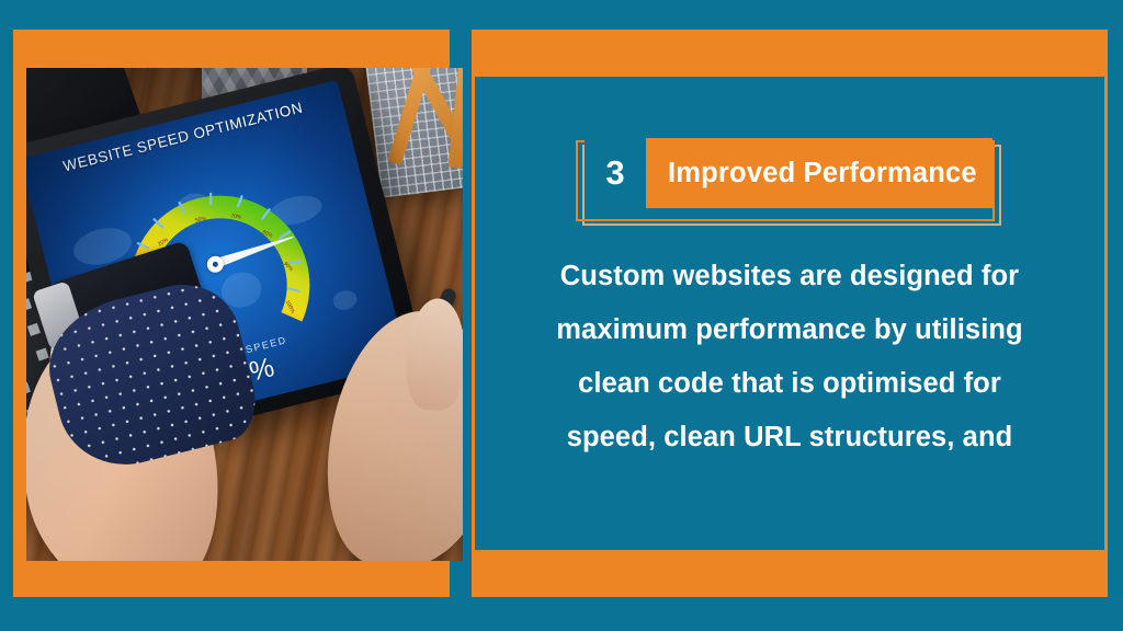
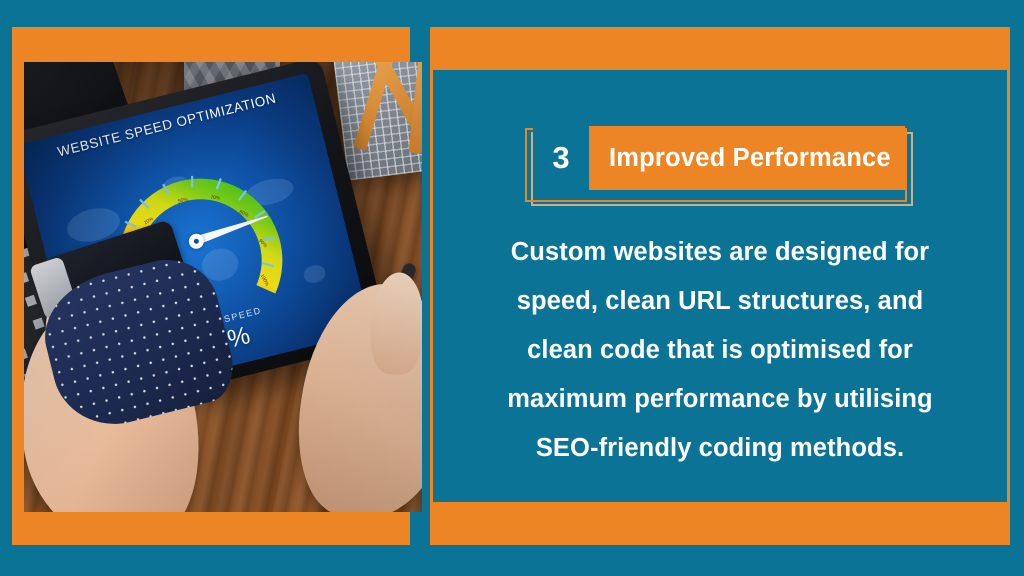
  3
  Improved Performance
  Custom websites are designed for
- maximum performance by utilising
+ speed, clean URL structures, and
  clean code that is optimised for
- speed, clean URL structures, and
+ maximum performance by utilising
+ SEO-friendly coding methods.
